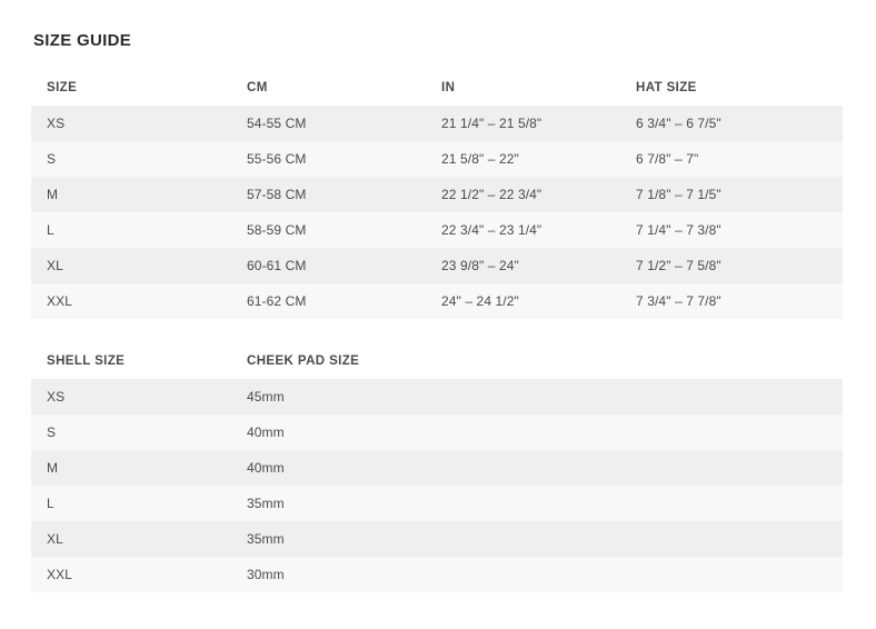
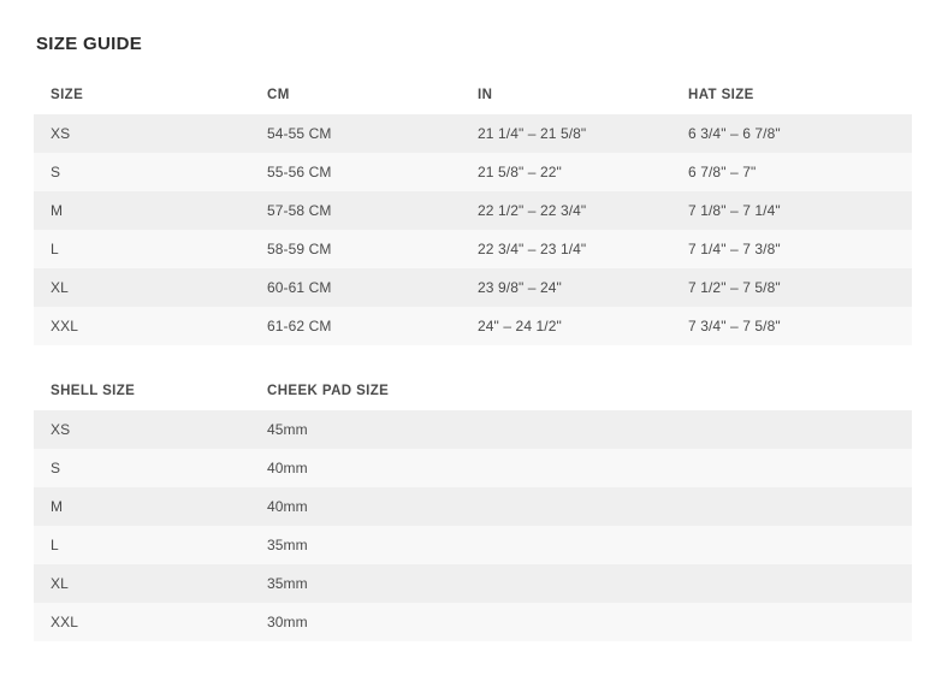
  SIZE GUIDE
  SIZE	CM	IN	HAT SIZE
- XS	54-55 CM	21 1/4" – 21 5/8"	6 3/4" – 6 7/5"
+ XS	54-55 CM	21 1/4" – 21 5/8"	6 3/4" – 6 7/8"
  S	55-56 CM	21 5/8" – 22"	6 7/8" – 7"
- M	57-58 CM	22 1/2" – 22 3/4"	7 1/8" – 7 1/5"
+ M	57-58 CM	22 1/2" – 22 3/4"	7 1/8" – 7 1/4"
  L	58-59 CM	22 3/4" – 23 1/4"	7 1/4" – 7 3/8"
  XL	60-61 CM	23 9/8" – 24"	7 1/2" – 7 5/8"
- XXL	61-62 CM	24" – 24 1/2"	7 3/4" – 7 7/8"
+ XXL	61-62 CM	24" – 24 1/2"	7 3/4" – 7 5/8"
  SHELL SIZE	CHEEK PAD SIZE
  XS	45mm
  S	40mm
  M	40mm
  L	35mm
  XL	35mm
  XXL	30mm
